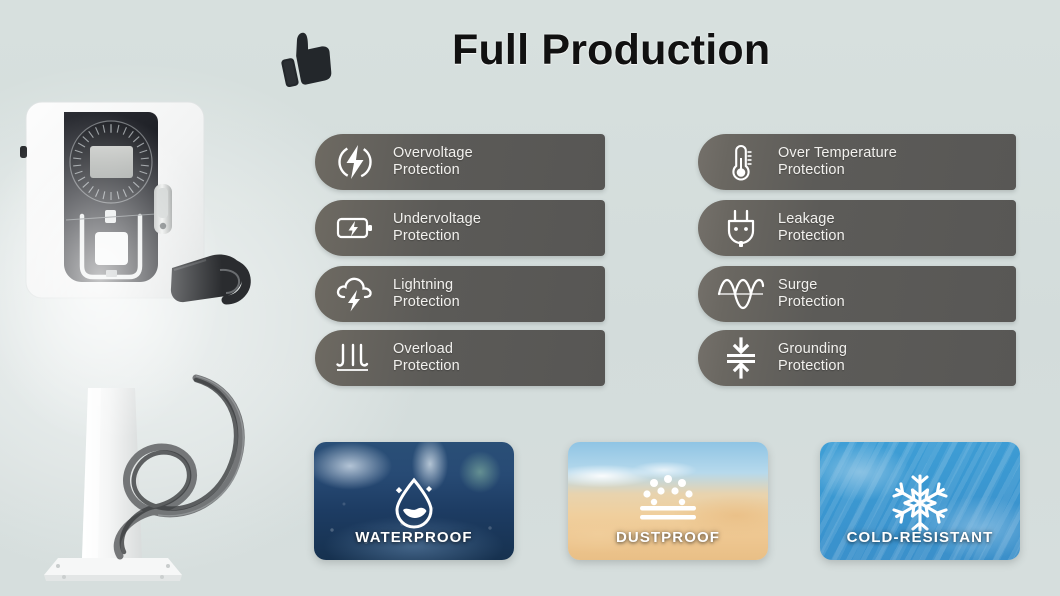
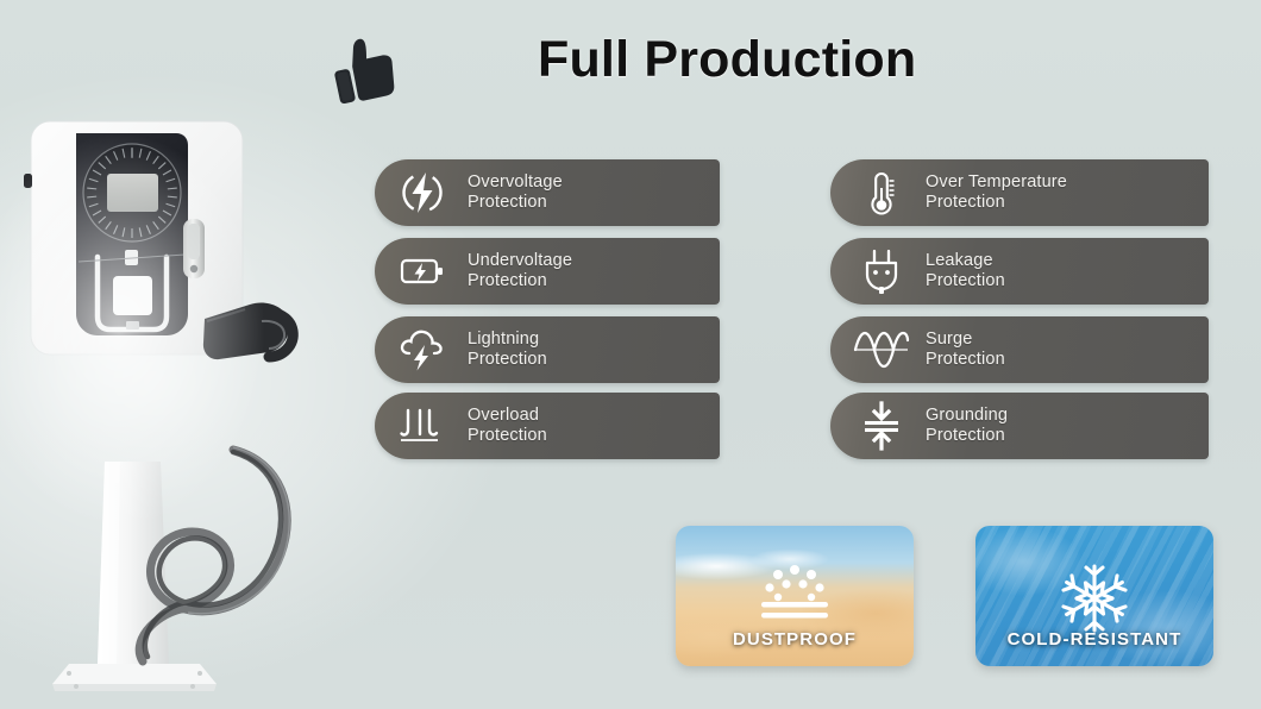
  Full Production
  Overvoltage
  Protection
  Undervoltage
  Protection
  Lightning
  Protection
  Overload
  Protection
  Over Temperature
  Protection
  Leakage
  Protection
  Surge
  Protection
  Grounding
  Protection
- WATERPROOF
  DUSTPROOF
  COLD-RESISTANT
